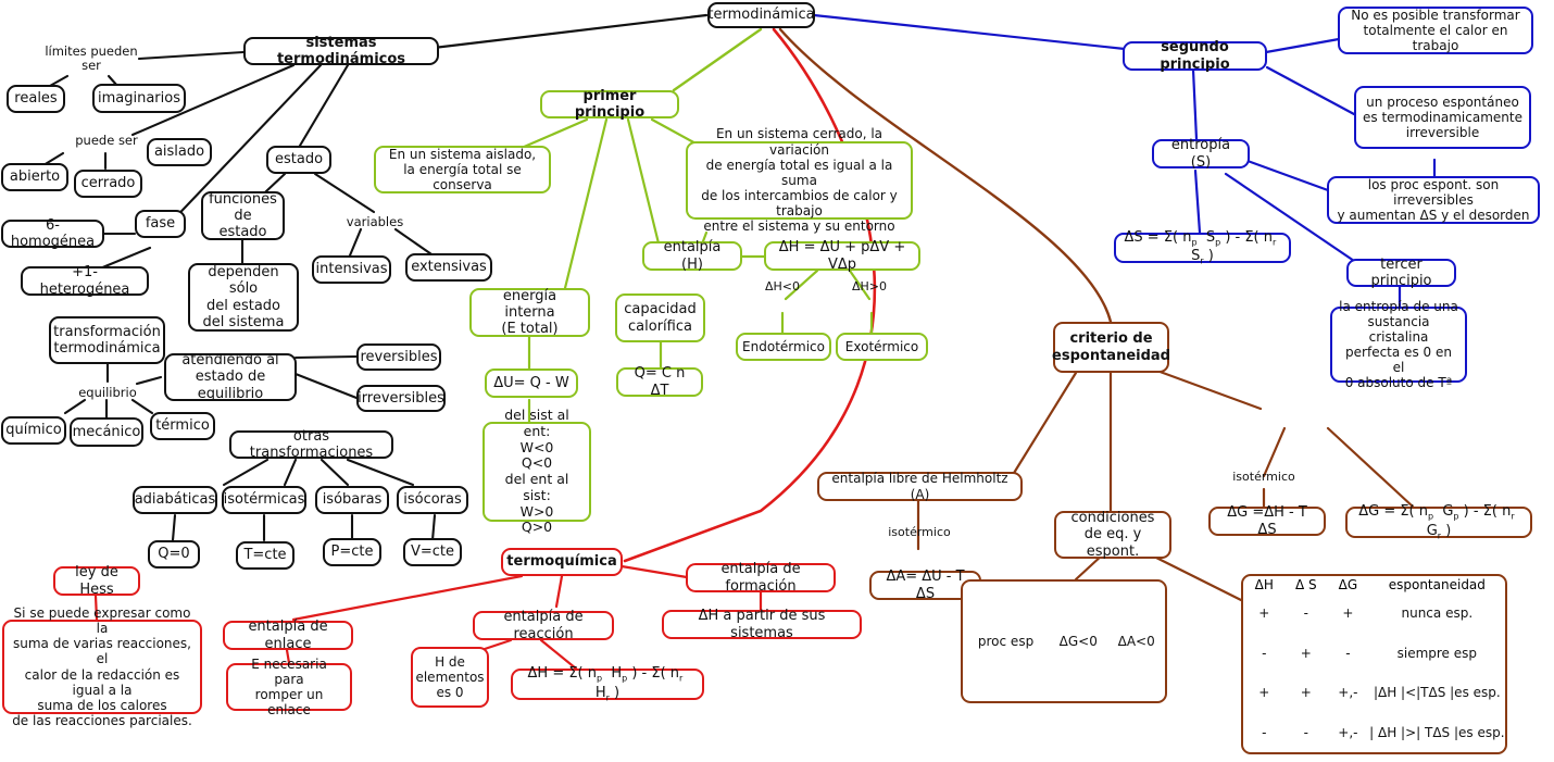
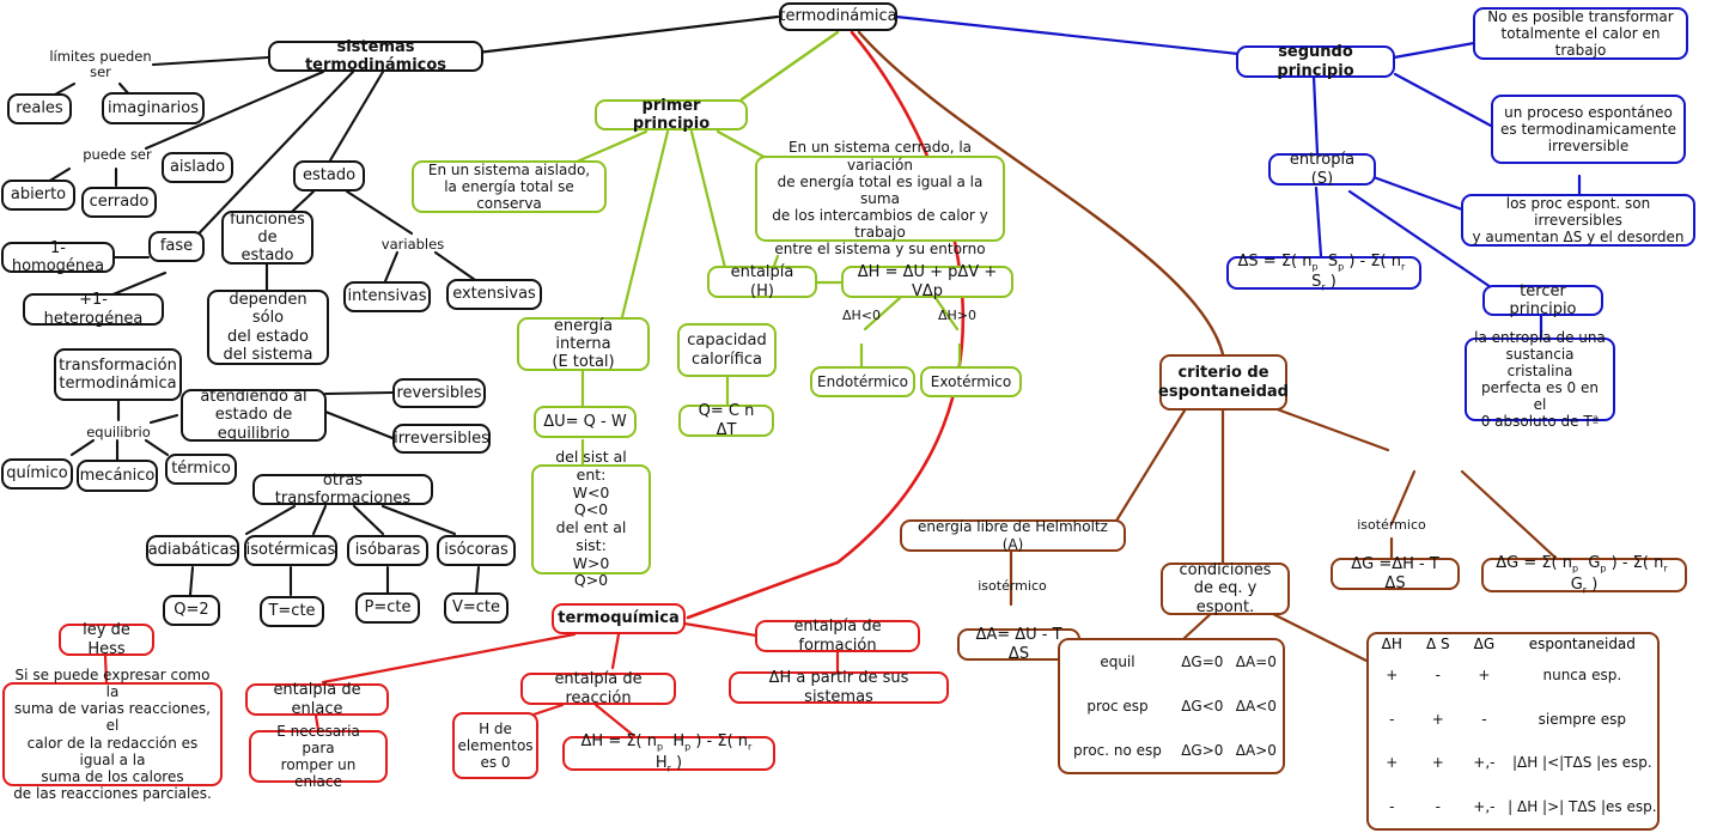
  termodinámica
  sistemas termodinámicos
  límites pueden
  ser
  reales
  imaginarios
  puede ser
  abierto
  cerrado
  aislado
  estado
  fase
- 6-homogénea
+ 1-homogénea
  +1-heterogénea
  funciones
  de estado
  dependen sólo
  del estado
  del sistema
  variables
  intensivas
  extensivas
  transformación
  termodinámica
  equilibrio
  atendiendo al
  estado de equilibrio
  reversibles
  irreversibles
  químico
  mecánico
  térmico
  otras transformaciones
  adiabáticas
  isotérmicas
  isóbaras
  isócoras
- Q=0
+ Q=2
  T=cte
  P=cte
  V=cte
  primer principio
  En un sistema aislado,
  la energía total se conserva
  En un sistema cerrado, la variación
  de energía total es igual a la suma
  de los intercambios de calor y trabajo
  entre el sistema y su entorno
  entalpía (H)
  ΔH = ΔU + pΔV + VΔp
  ΔH<0
  ΔH>0
  Endotérmico
  Exotérmico
  energía interna
  (E total)
  capacidad
  calorífica
  ΔU= Q - W
  Q= C n ΔT
  del sist al ent:
  W<0
  Q<0
  del ent al sist:
  W>0
  Q>0
  termoquímica
  ley de Hess
  Si se puede expresar como la
  suma de varias reacciones, el
  calor de la redacción es igual a la
  suma de los calores
  de las reacciones parciales.
  entalpía de enlace
  E necesaria para
  romper un enlace
  entalpía de reacción
  H de
  elementos
  es 0
  ΔH = Σ( np Hp ) - Σ( nr Hr )
  entalpía de formación
  ΔH a partir de sus sistemas
  segundo principio
  No es posible transformar
  totalmente el calor en trabajo
  un proceso espontáneo
  es termodinamicamente
  irreversible
  entropía (S)
  los proc espont. son irreversibles
  y aumentan ΔS y el desorden
  ΔS = Σ( np Sp ) - Σ( nr Sr )
  tercer principio
  la entropía de una
  sustancia cristalina
  perfecta es 0 en el
  0 absoluto de Tª
  criterio de
  espontaneidad
- entalpía libre de Helmholtz (A)
+ energía libre de Helmholtz (A)
  isotérmico
  ΔA= ΔU - T ΔS
  condiciones
  de eq. y espont.
  isotérmico
  ΔG =ΔH - T ΔS
  ΔG = Σ( np Gp ) - Σ( nr Gr )
+ equil	ΔG=0	ΔA=0
  proc esp	ΔG<0	ΔA<0
+ proc. no esp	ΔG>0	ΔA>0
  ΔH	Δ S	ΔG	espontaneidad
  +	-	+	nunca esp.
  -	+	-	siempre esp
  +	+	+,-	|ΔH |<|TΔS |es esp.
  -	-	+,-	| ΔH |>| TΔS |es esp.
